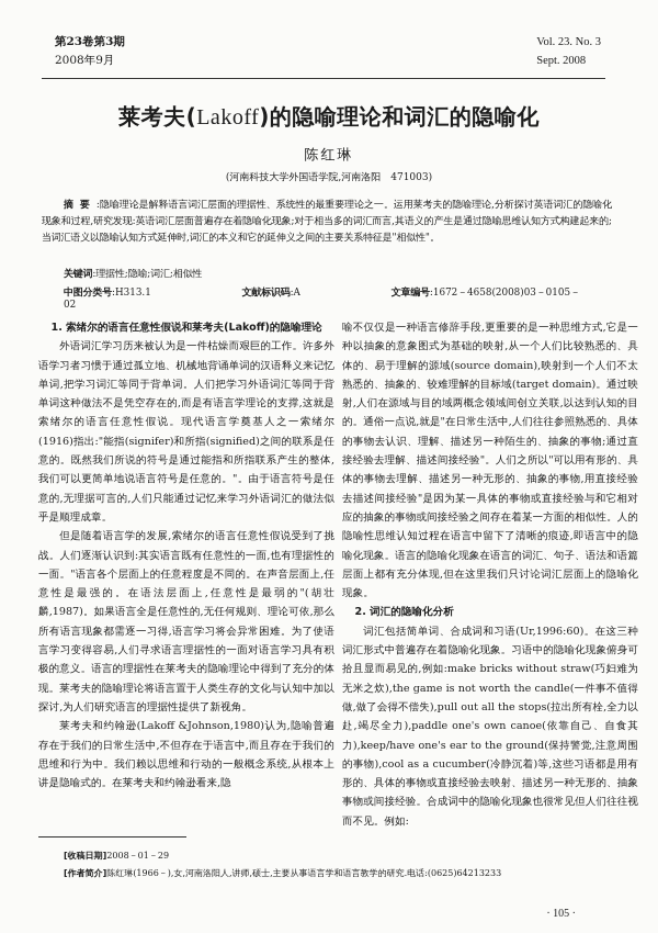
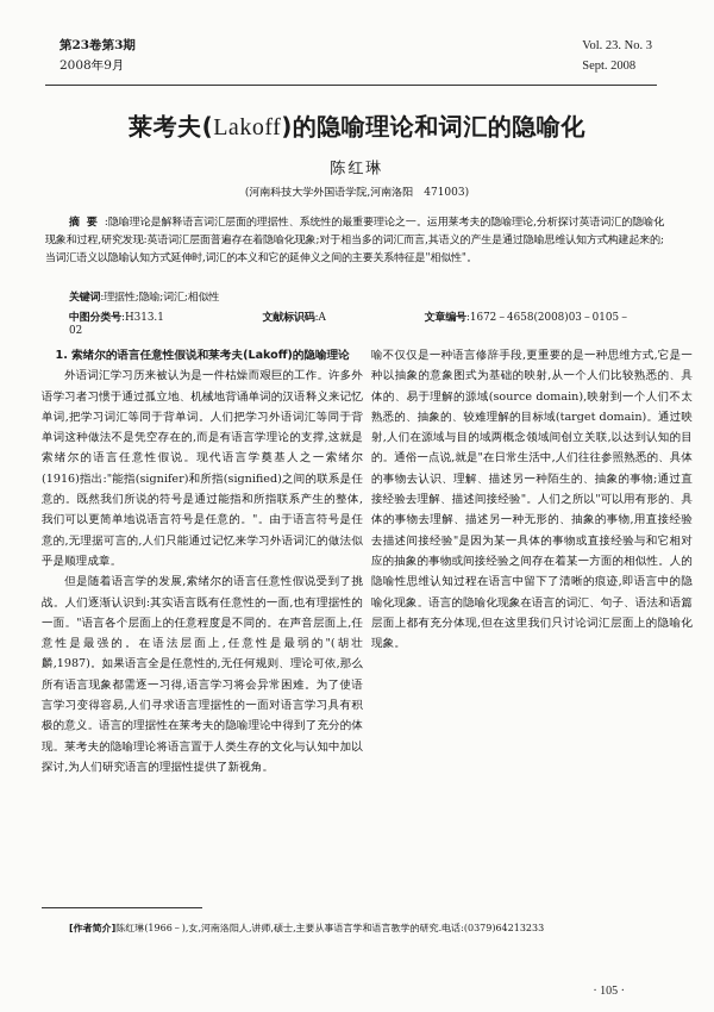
  第23卷第3期
  2008年9月
  Vol. 23. No. 3
  Sept. 2008
  莱考夫(Lakoff)的隐喻理论和词汇的隐喻化
  陈红琳
  (河南科技大学外国语学院,河南洛阳 471003)
  摘要:隐喻理论是解释语言词汇层面的理据性、系统性的最重要理论之一。运用莱考夫的隐喻理论,分析探讨英语词汇的隐喻化现象和过程,研究发现:英语词汇层面普遍存在着隐喻化现象;对于相当多的词汇而言,其语义的产生是通过隐喻思维认知方式构建起来的;当词汇语义以隐喻认知方式延伸时,词汇的本义和它的延伸义之间的主要关系特征是"相似性"。
  关键词:理据性;隐喻;词汇;相似性
  中图分类号:H313.1 文献标识码:A 文章编号:1672－4658(2008)03－0105－02
  1. 索绪尔的语言任意性假说和莱考夫(Lakoff)的隐喻理论
  外语词汇学习历来被认为是一件枯燥而艰巨的工作。许多外语学习者习惯于通过孤立地、机械地背诵单词的汉语释义来记忆单词,把学习词汇等同于背单词。人们把学习外语词汇等同于背单词这种做法不是凭空存在的,而是有语言学理论的支撑,这就是索绪尔的语言任意性假说。现代语言学奠基人之一索绪尔(1916)指出:"能指(signifer)和所指(signified)之间的联系是任意的。既然我们所说的符号是通过能指和所指联系产生的整体,我们可以更简单地说语言符号是任意的。"。由于语言符号是任意的,无理据可言的,人们只能通过记忆来学习外语词汇的做法似乎是顺理成章。
  但是随着语言学的发展,索绪尔的语言任意性假说受到了挑战。人们逐渐认识到:其实语言既有任意性的一面,也有理据性的一面。"语言各个层面上的任意程度是不同的。在声音层面上,任意性是最强的。在语法层面上,任意性是最弱的"(胡壮麟,1987)。如果语言全是任意性的,无任何规则、理论可依,那么所有语言现象都需逐一习得,语言学习将会异常困难。为了使语言学习变得容易,人们寻求语言理据性的一面对语言学习具有积极的意义。语言的理据性在莱考夫的隐喻理论中得到了充分的体现。莱考夫的隐喻理论将语言置于人类生存的文化与认知中加以探讨,为人们研究语言的理据性提供了新视角。
- 莱考夫和约翰逊(Lakoff &Johnson,1980)认为,隐喻普遍存在于我们的日常生活中,不但存在于语言中,而且存在于我们的思维和行为中。我们赖以思维和行动的一般概念系统,从根本上讲是隐喻式的。在莱考夫和约翰逊看来,隐
  喻不仅仅是一种语言修辞手段,更重要的是一种思维方式,它是一种以抽象的意象图式为基础的映射,从一个人们比较熟悉的、具体的、易于理解的源域(source domain),映射到一个人们不太熟悉的、抽象的、较难理解的目标域(target domain)。通过映射,人们在源域与目的域两概念领域间创立关联,以达到认知的目的。通俗一点说,就是"在日常生活中,人们往往参照熟悉的、具体的事物去认识、理解、描述另一种陌生的、抽象的事物;通过直接经验去理解、描述间接经验"。人们之所以"可以用有形的、具体的事物去理解、描述另一种无形的、抽象的事物,用直接经验去描述间接经验"是因为某一具体的事物或直接经验与和它相对应的抽象的事物或间接经验之间存在着某一方面的相似性。人的隐喻性思维认知过程在语言中留下了清晰的痕迹,即语言中的隐喻化现象。语言的隐喻化现象在语言的词汇、句子、语法和语篇层面上都有充分体现,但在这里我们只讨论词汇层面上的隐喻化现象。
- 2. 词汇的隐喻化分析
- 词汇包括简单词、合成词和习语(Ur,1996:60)。在这三种词汇形式中普遍存在着隐喻化现象。习语中的隐喻化现象俯身可拾且显而易见的,例如:make bricks without straw(巧妇难为无米之炊),the game is not worth the candle(一件事不值得做,做了会得不偿失),pull out all the stops(拉出所有栓,全力以赴,竭尽全力),paddle one's own canoe(依靠自己、自食其力),keep/have one's ear to the ground(保持警觉,注意周围的事物),cool as a cucumber(冷静沉着)等,这些习语都是用有形的、具体的事物或直接经验去映射、描述另一种无形的、抽象事物或间接经验。合成词中的隐喻化现象也很常见但人们往往视而不见。例如:
- [收稿日期]2008－01－29
- [作者简介]陈红琳(1966－),女,河南洛阳人,讲师,硕士,主要从事语言学和语言教学的研究.电话:(0625)64213233
+ [作者简介]陈红琳(1966－),女,河南洛阳人,讲师,硕士,主要从事语言学和语言教学的研究.电话:(0379)64213233
  · 105 ·
